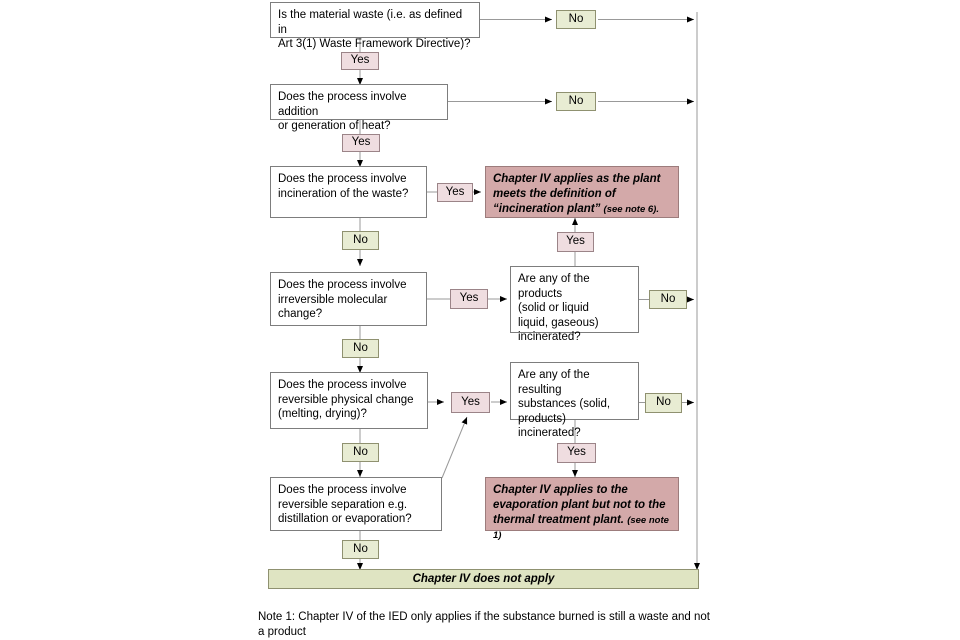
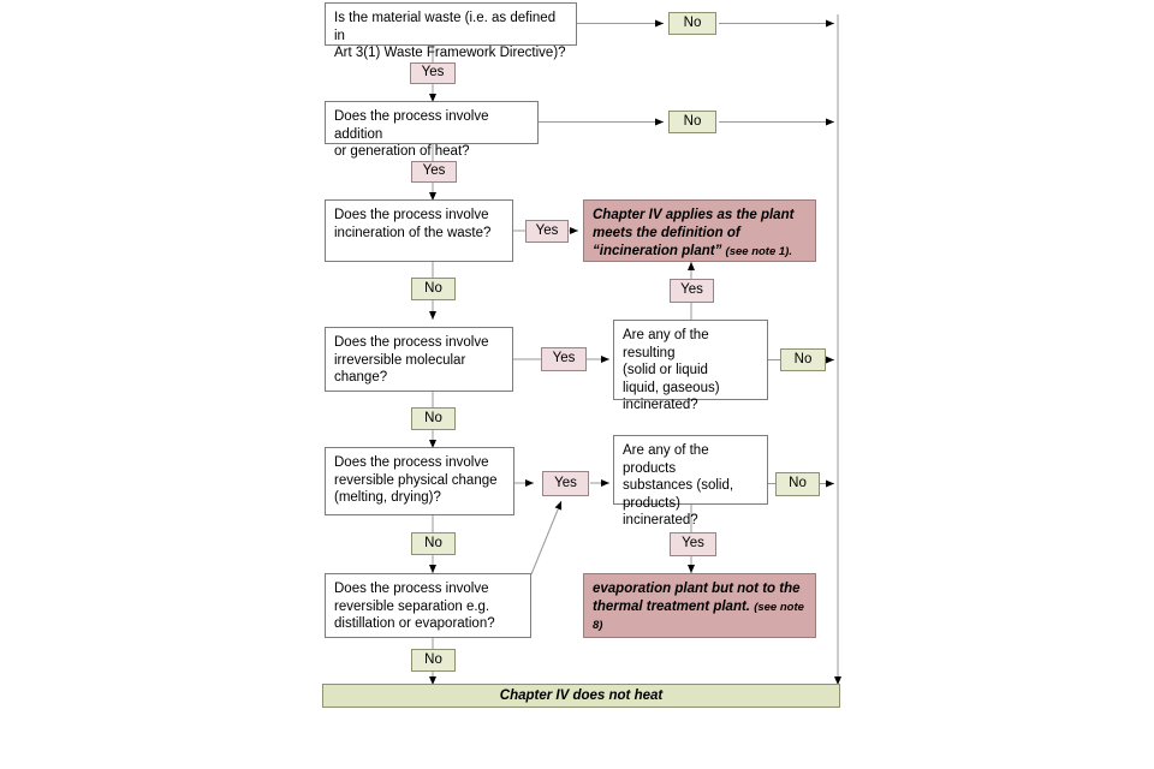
  Is the material waste (i.e. as defined in
  Art 3(1) Waste Framework Directive)?
  Does the process involve addition
  or generation of heat?
  Does the process involve
  incineration of the waste?
  Does the process involve
  irreversible molecular
  change?
- Are any of the products
+ Are any of the resulting
  (solid or liquid
  liquid, gaseous)
  incinerated?
  Does the process involve
  reversible physical change
  (melting, drying)?
- Are any of the resulting
+ Are any of the products
  substances (solid,
  products) incinerated?
  Does the process involve
  reversible separation e.g.
  distillation or evaporation?
  Chapter IV applies as the plant
  meets the definition of
- “incineration plant” (see note 6).
+ “incineration plant” (see note 1).
- Chapter IV applies to the
  evaporation plant but not to the
- thermal treatment plant. (see note 1)
+ thermal treatment plant. (see note 8)
- Chapter IV does not apply
+ Chapter IV does not heat
  No
  Yes
  No
  Yes
  Yes
  No
  Yes
  No
  Yes
  No
  Yes
  No
  No
  Yes
  No
- Note 1: Chapter IV of the IED only applies if the substance burned is still a waste and not
- a product
